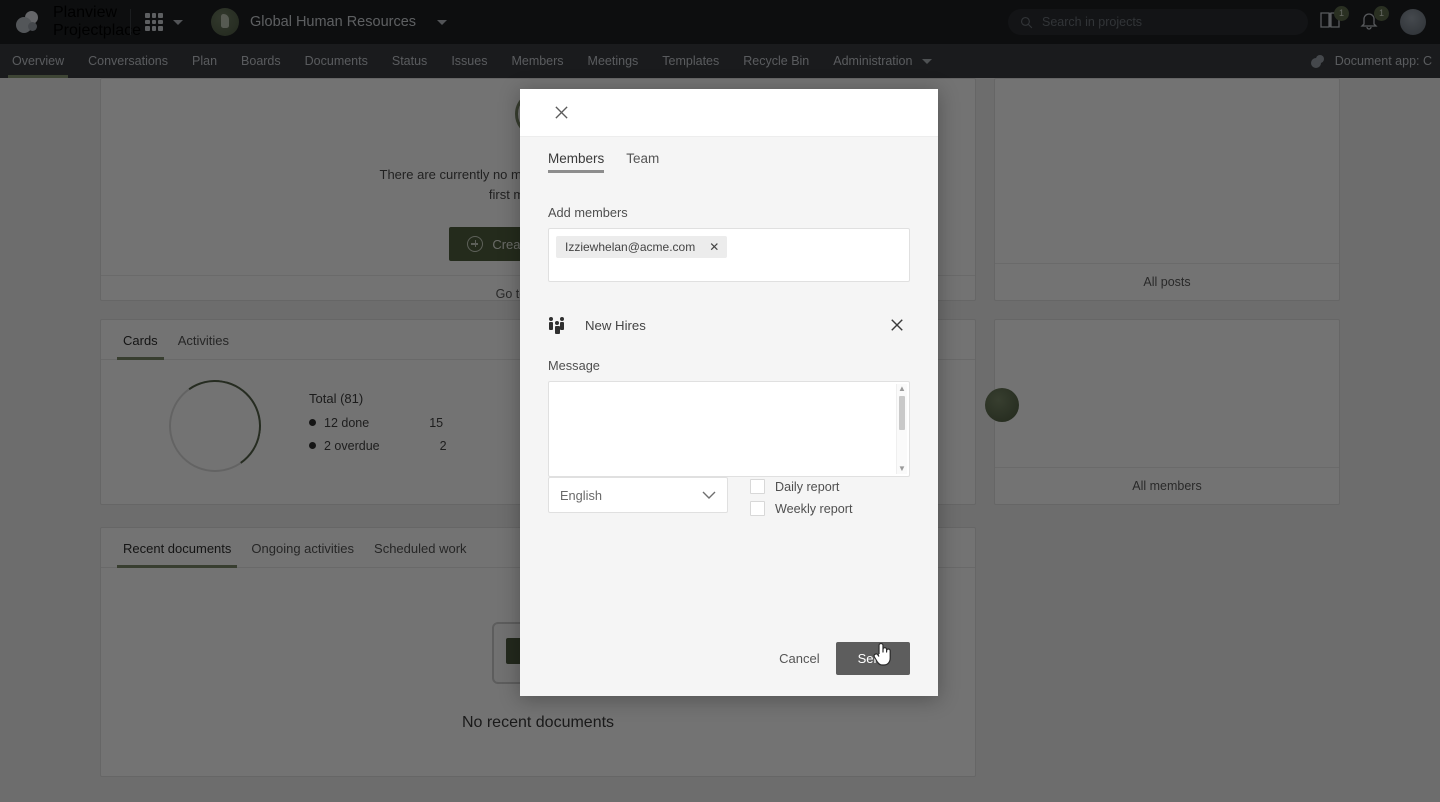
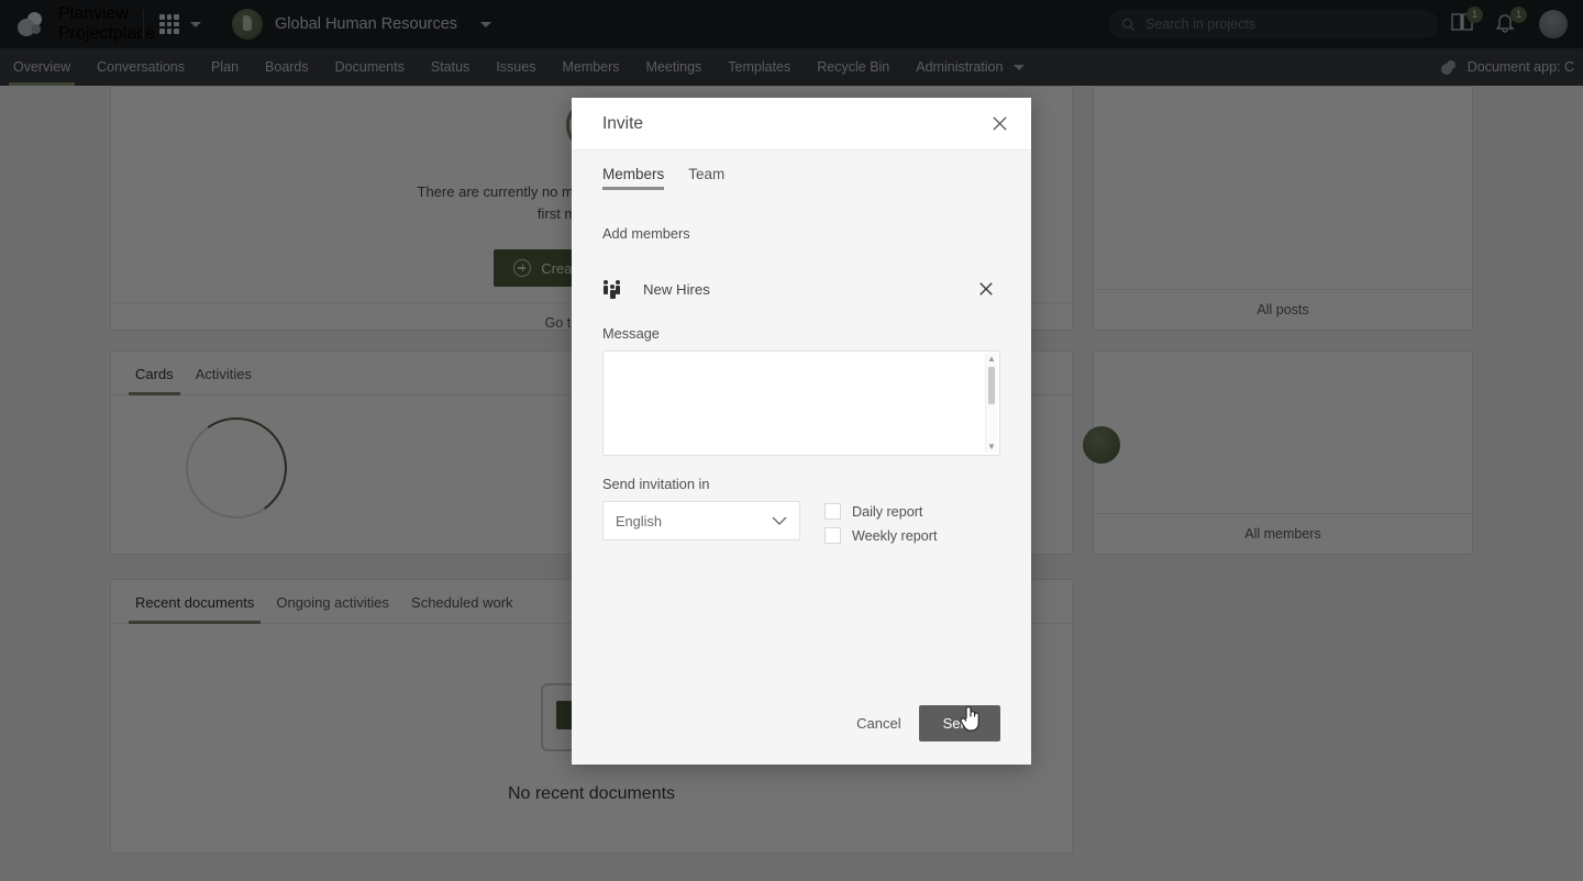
  Projectplace
  Global Human Resources
  Search in projects
  1
  1
  Overview
  Conversations
  Plan
  Boards
  Documents
  Status
  Issues
  Members
  Meetings
  Templates
  Recycle Bin
  Administration
  Document app: C
  Cards
  Activities
- Total (81)
- 12 done
- 15
- 2 overdue
- 2
  Recent documents
  Ongoing activities
  Scheduled work
  No recent documents
  All posts
  All members
+ Invite
  Members
  Team
  Add members
- Izziewhelan@acme.com
- ✕
  New Hires
  Message
  ▲
  ▼
+ Send invitation in
  English
  Daily report
  Weekly report
  Cancel
